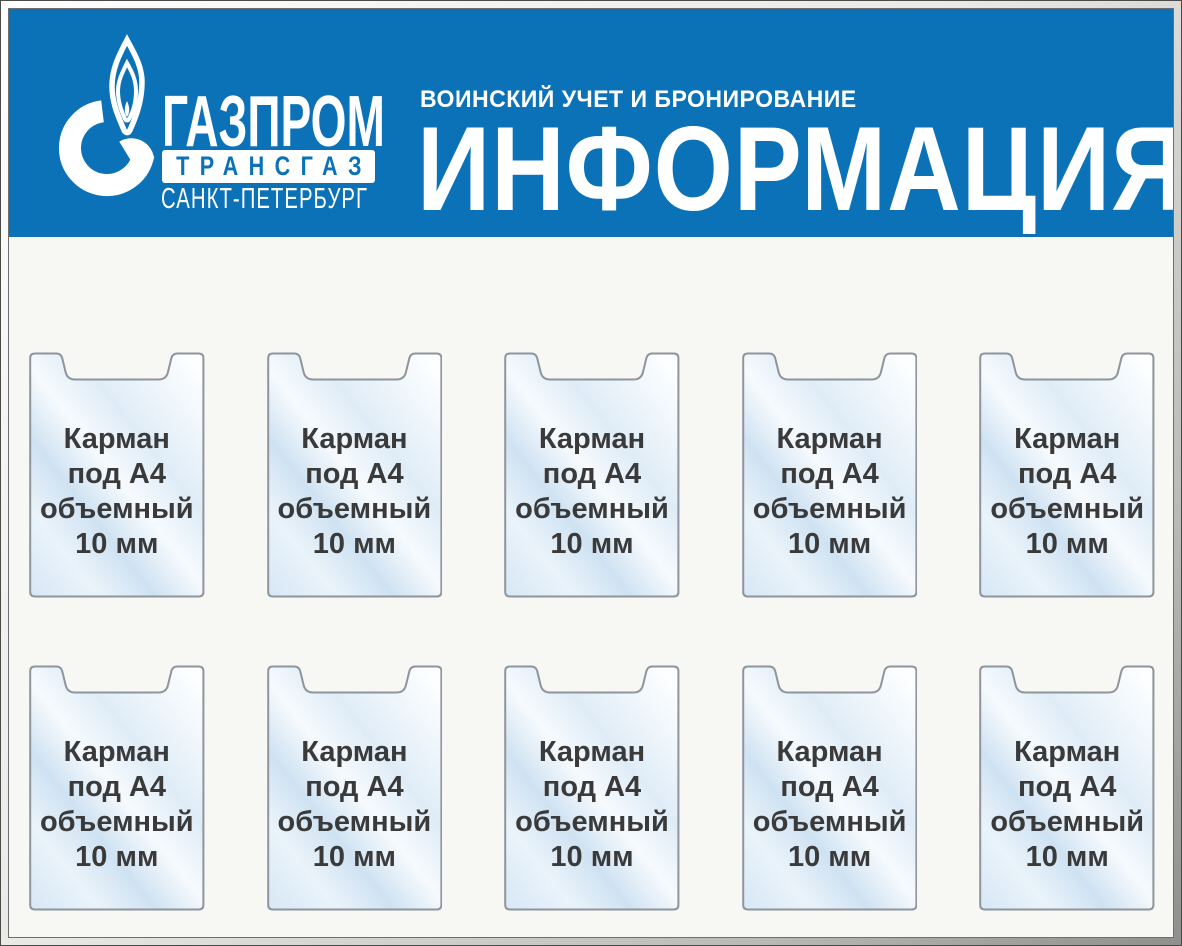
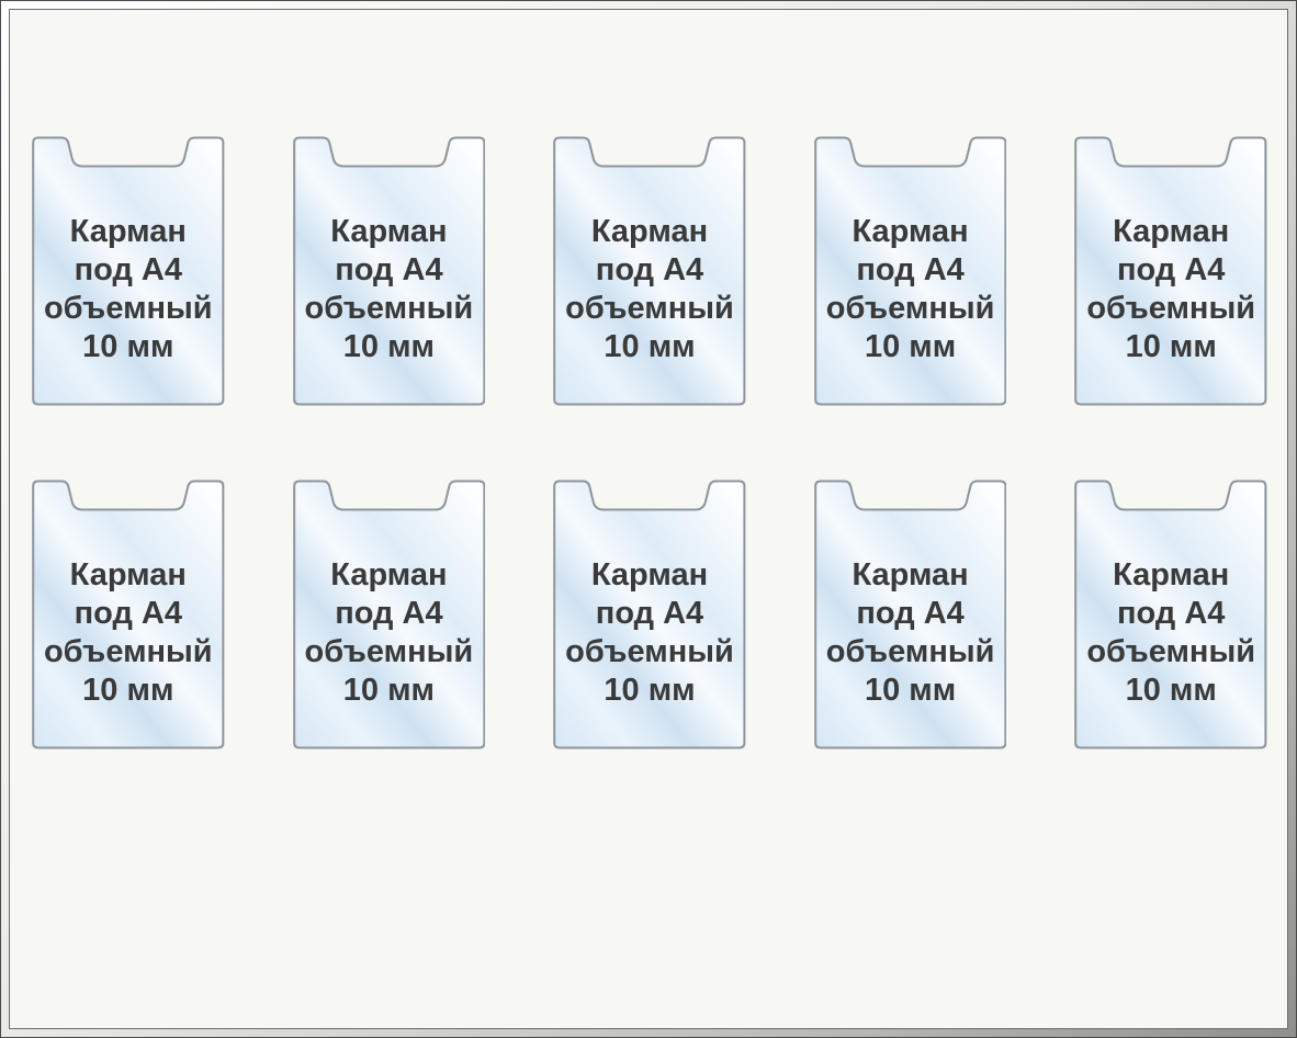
- ГАЗПРОМ
- ТРАНСГАЗ
- САНКТ-ПЕТЕРБУРГ
- ВОИНСКИЙ УЧЕТ И БРОНИРОВАНИЕ
- ИНФОРМАЦИЯ
  Карман
  под А4
  объемный
  10 мм
  Карман
  под А4
  объемный
  10 мм
  Карман
  под А4
  объемный
  10 мм
  Карман
  под А4
  объемный
  10 мм
  Карман
  под А4
  объемный
  10 мм
  Карман
  под А4
  объемный
  10 мм
  Карман
  под А4
  объемный
  10 мм
  Карман
  под А4
  объемный
  10 мм
  Карман
  под А4
  объемный
  10 мм
  Карман
  под А4
  объемный
  10 мм
